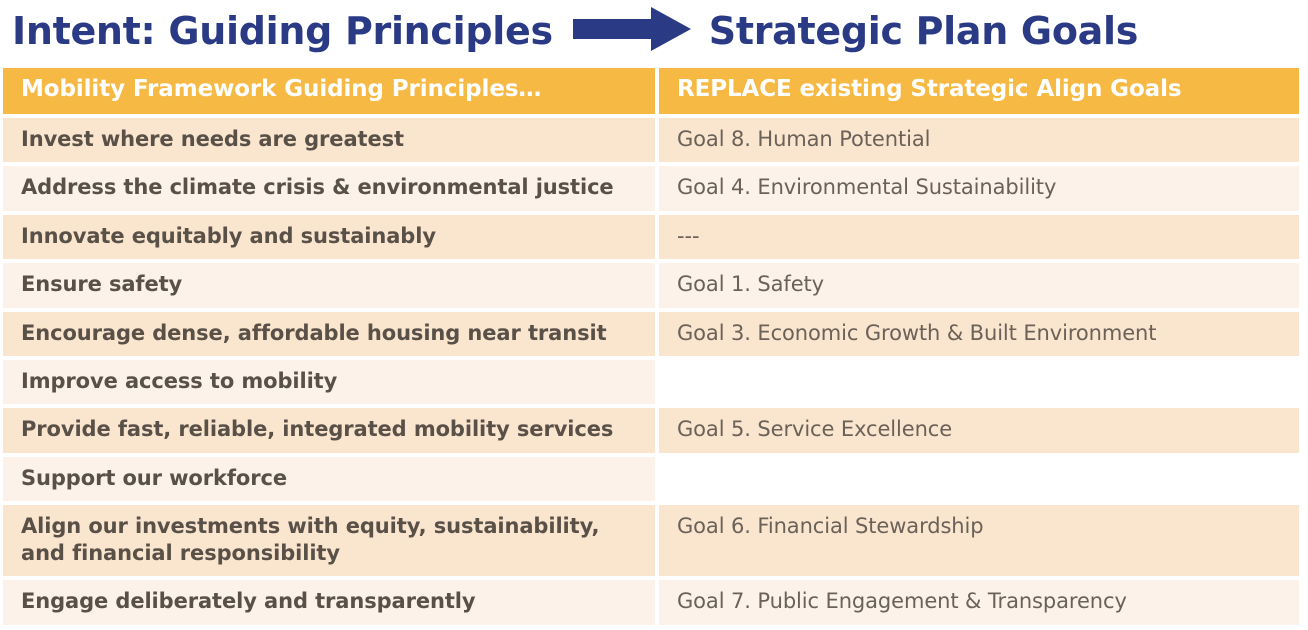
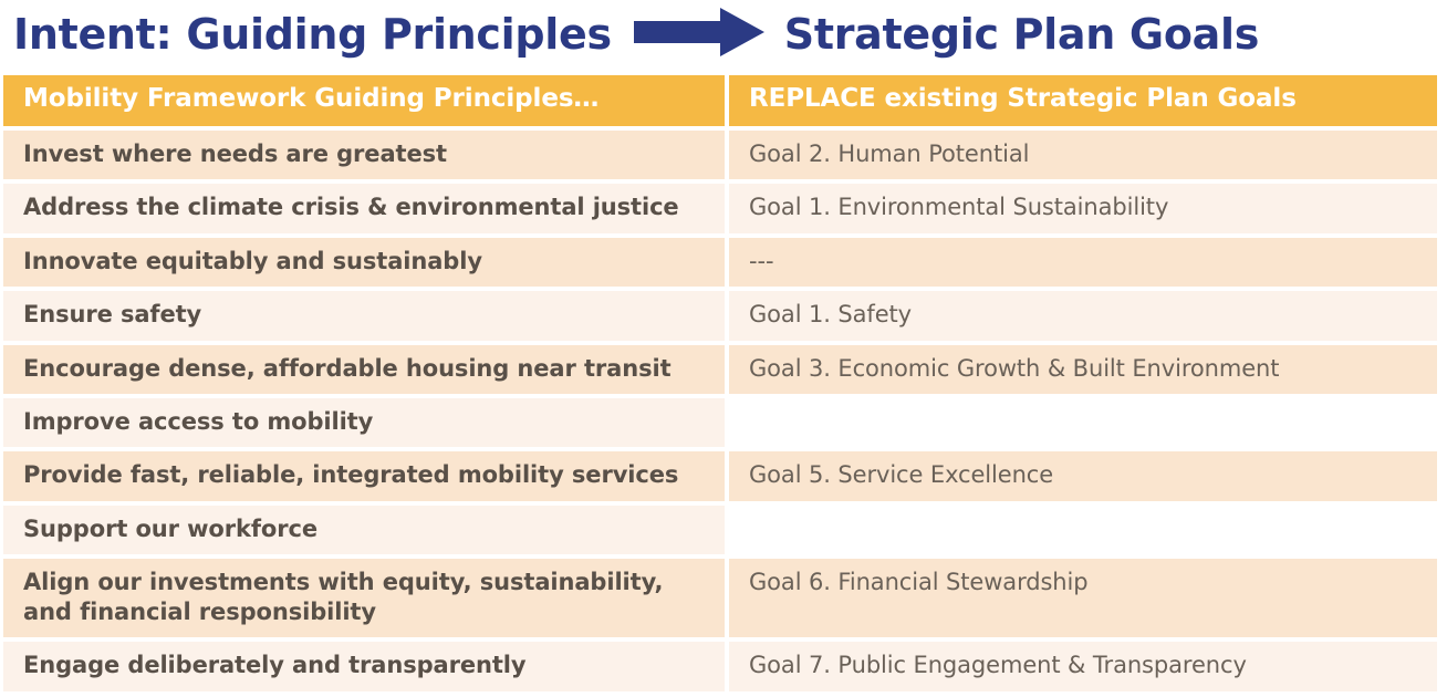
  Intent: Guiding Principles
  Strategic Plan Goals
  Mobility Framework Guiding Principles…
- REPLACE existing Strategic Align Goals
+ REPLACE existing Strategic Plan Goals
  Invest where needs are greatest
- Goal 8. Human Potential
+ Goal 2. Human Potential
  Address the climate crisis & environmental justice
- Goal 4. Environmental Sustainability
+ Goal 1. Environmental Sustainability
  Innovate equitably and sustainably
  ---
  Ensure safety
  Goal 1. Safety
  Encourage dense, affordable housing near transit
  Goal 3. Economic Growth & Built Environment
  Improve access to mobility
  Provide fast, reliable, integrated mobility services
  Goal 5. Service Excellence
  Support our workforce
  Align our investments with equity, sustainability, and financial responsibility
  Goal 6. Financial Stewardship
  Engage deliberately and transparently
  Goal 7. Public Engagement & Transparency
